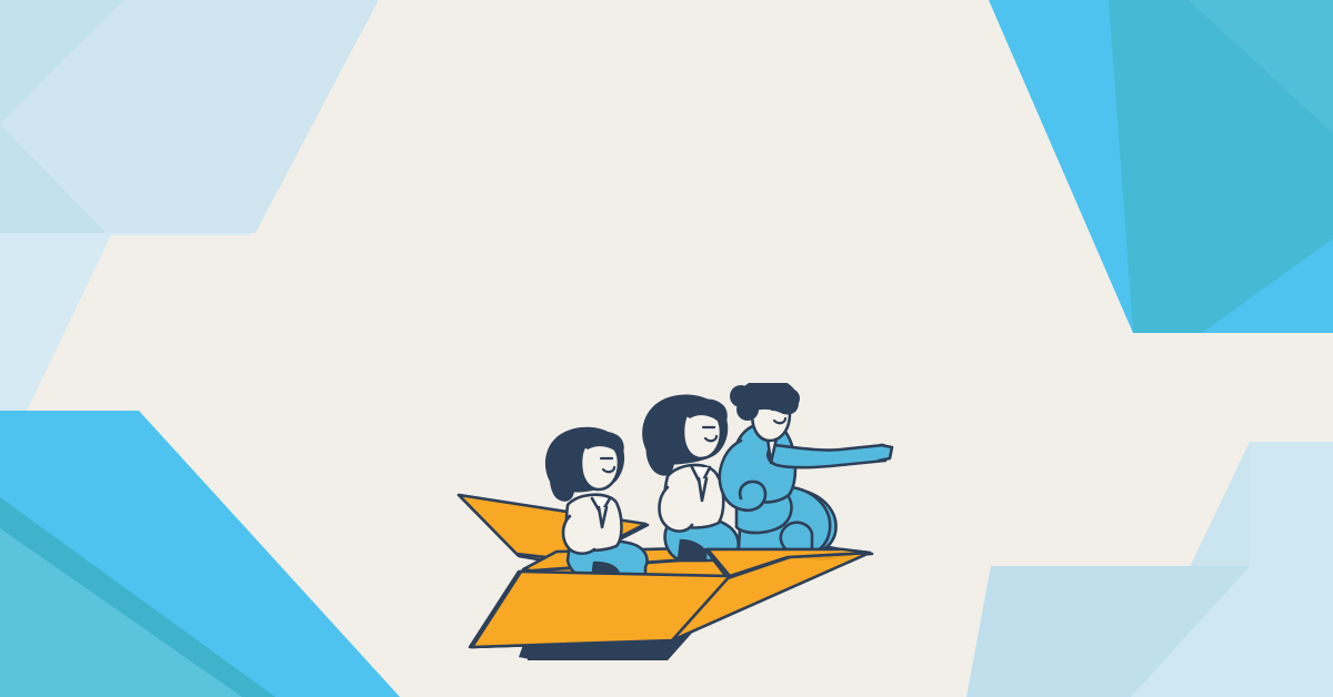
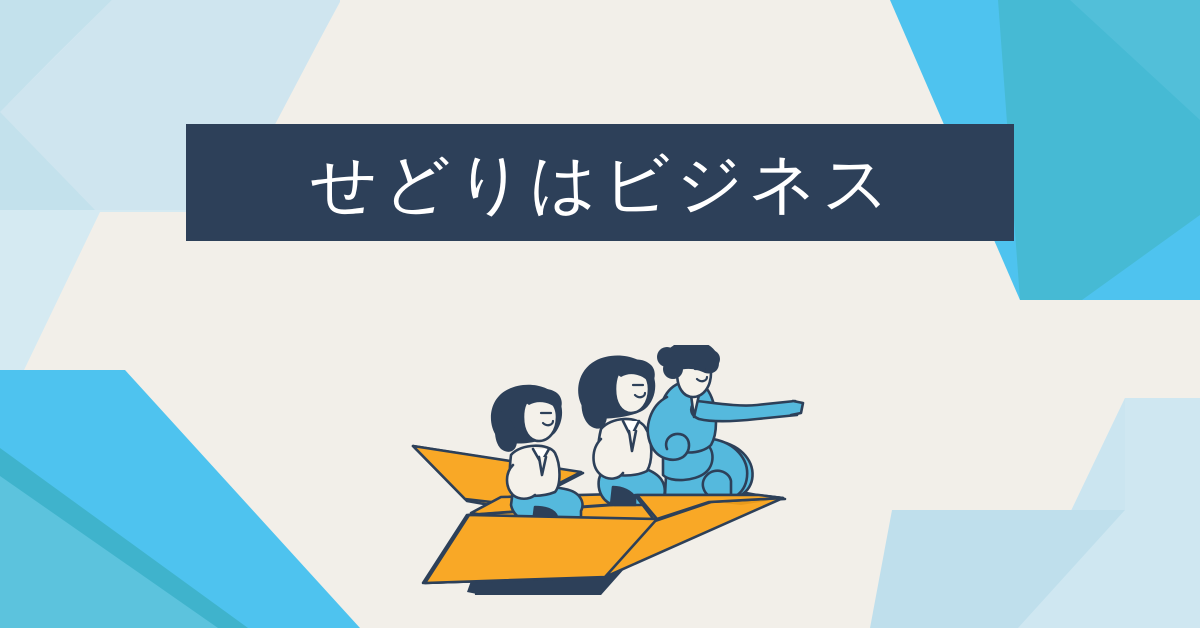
+ せどりはビジネス
